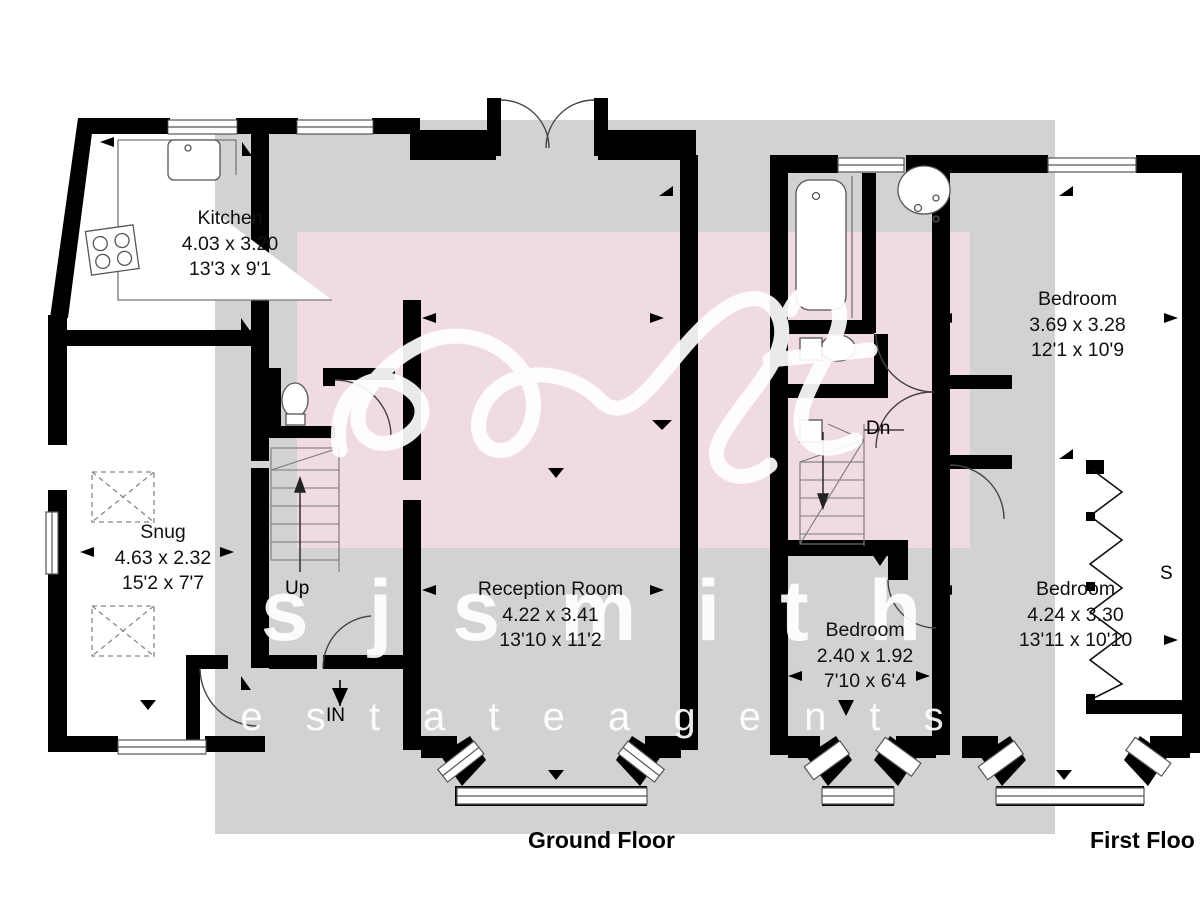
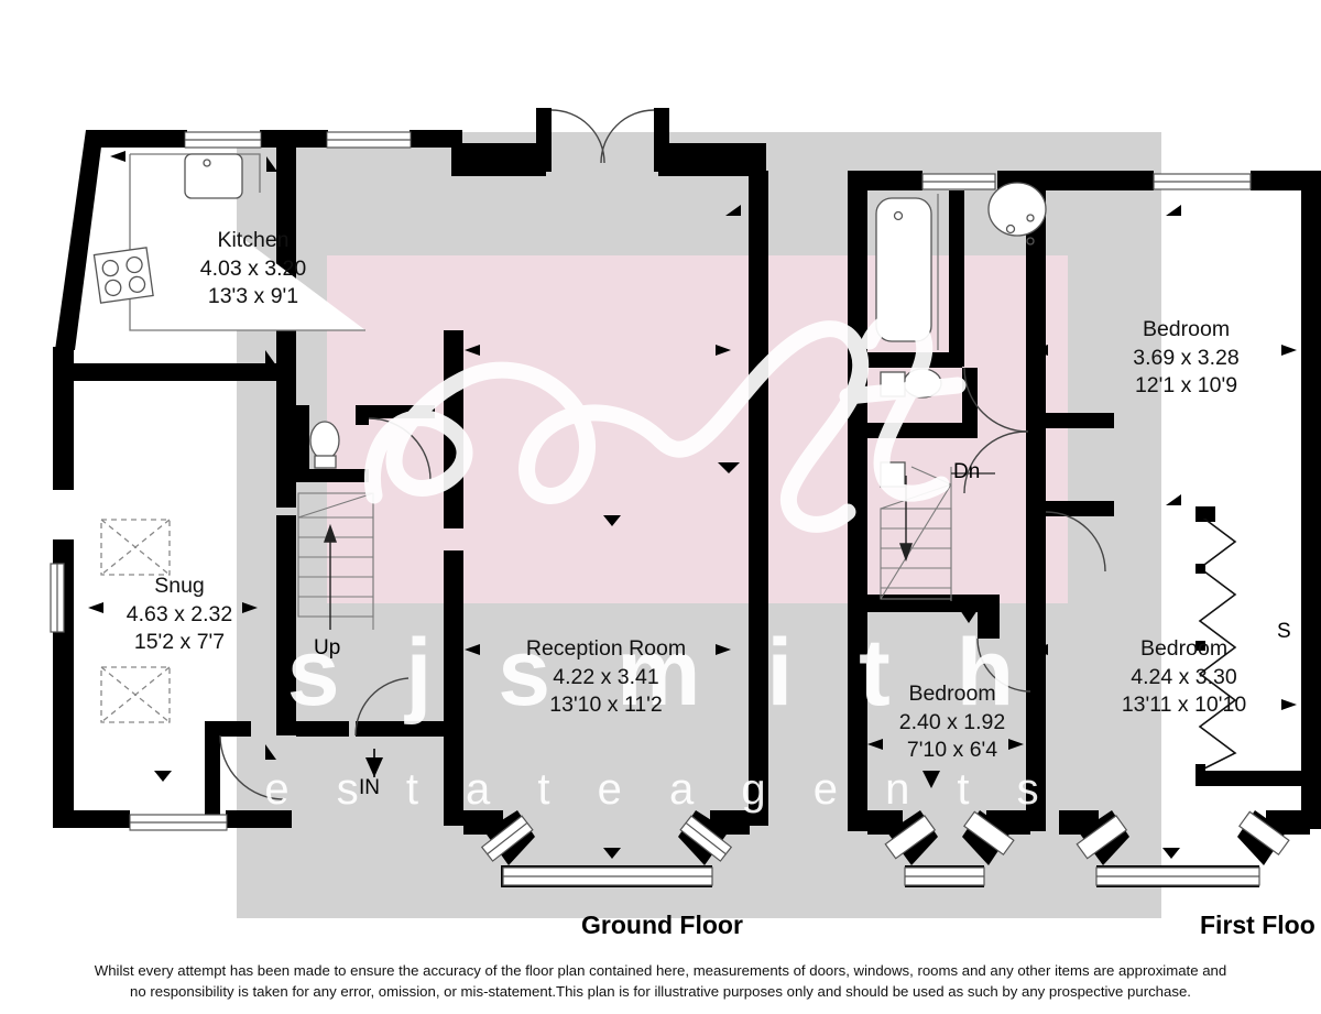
  s j s m i t h
  e s t a t e a g e n t s
  Kitchen
  4.03 x 3.20
  13'3 x 9'1
  Snug
  4.63 x 2.32
  15'2 x 7'7
  Reception Room
  4.22 x 3.41
  13'10 x 11'2
  Bedroom
  3.69 x 3.28
  12'1 x 10'9
  Bedroom
  4.24 x 3.30
  13'11 x 10'10
  Bedroom
  2.40 x 1.92
  7'10 x 6'4
  Up
  IN
  Dn
  S
  Ground Floor
  First Floo
+ Whilst every attempt has been made to ensure the accuracy of the floor plan contained here, measurements of doors, windows, rooms and any other items are approximate and
+ no responsibility is taken for any error, omission, or mis-statement.This plan is for illustrative purposes only and should be used as such by any prospective purchase.
